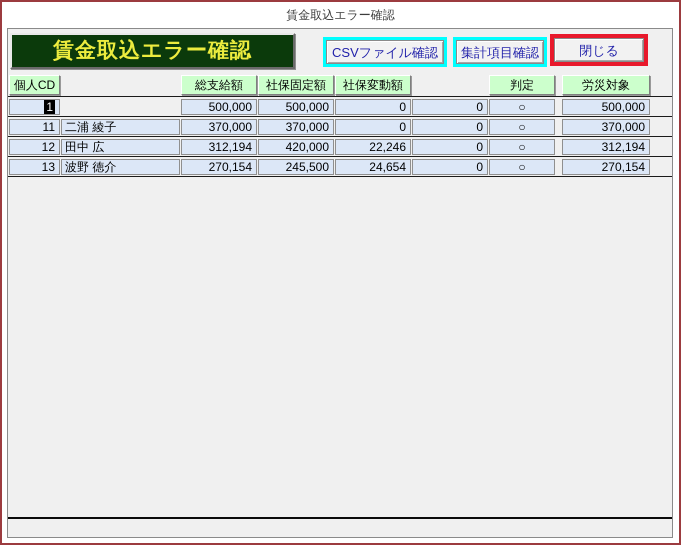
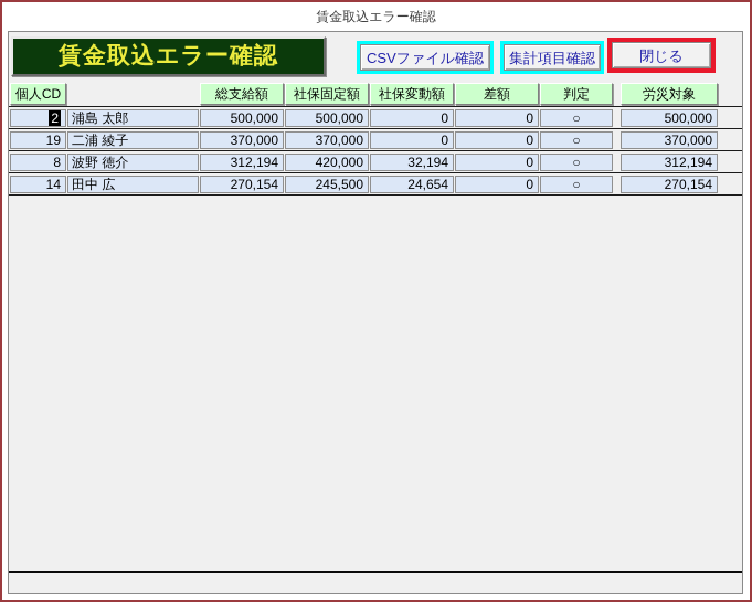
  賃金取込エラー確認
  賃金取込エラー確認
  CSVファイル確認
  集計項目確認
  閉じる
  個人CD
  総支給額
  社保固定額
  社保変動額
+ 差額
  判定
  労災対象
- 1
+ 2
+ 浦島 太郎
  500,000
  500,000
  0
  0
  ○
  500,000
- 11
+ 19
  二浦 綾子
  370,000
  370,000
  0
  0
  ○
  370,000
- 12
+ 8
- 田中 広
+ 波野 徳介
  312,194
  420,000
- 22,246
+ 32,194
  0
  ○
  312,194
- 13
+ 14
- 波野 徳介
+ 田中 広
  270,154
  245,500
  24,654
  0
  ○
  270,154
